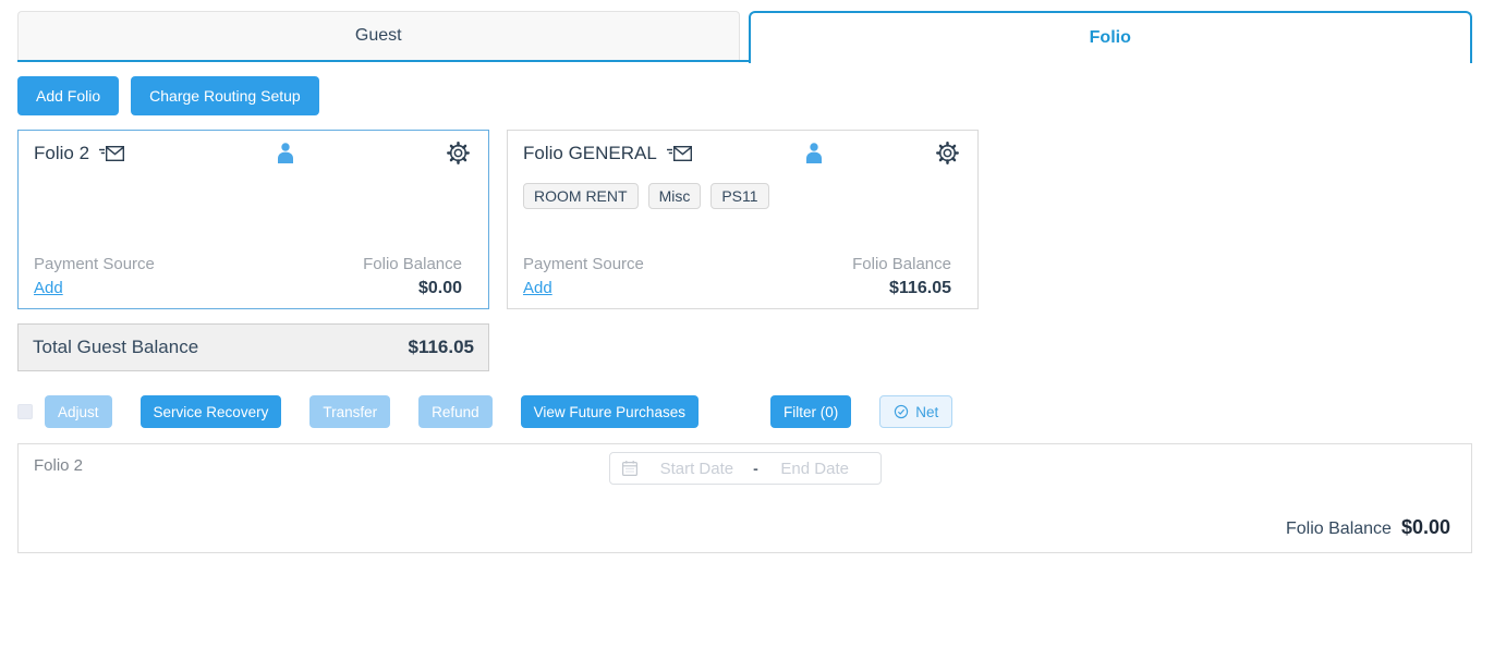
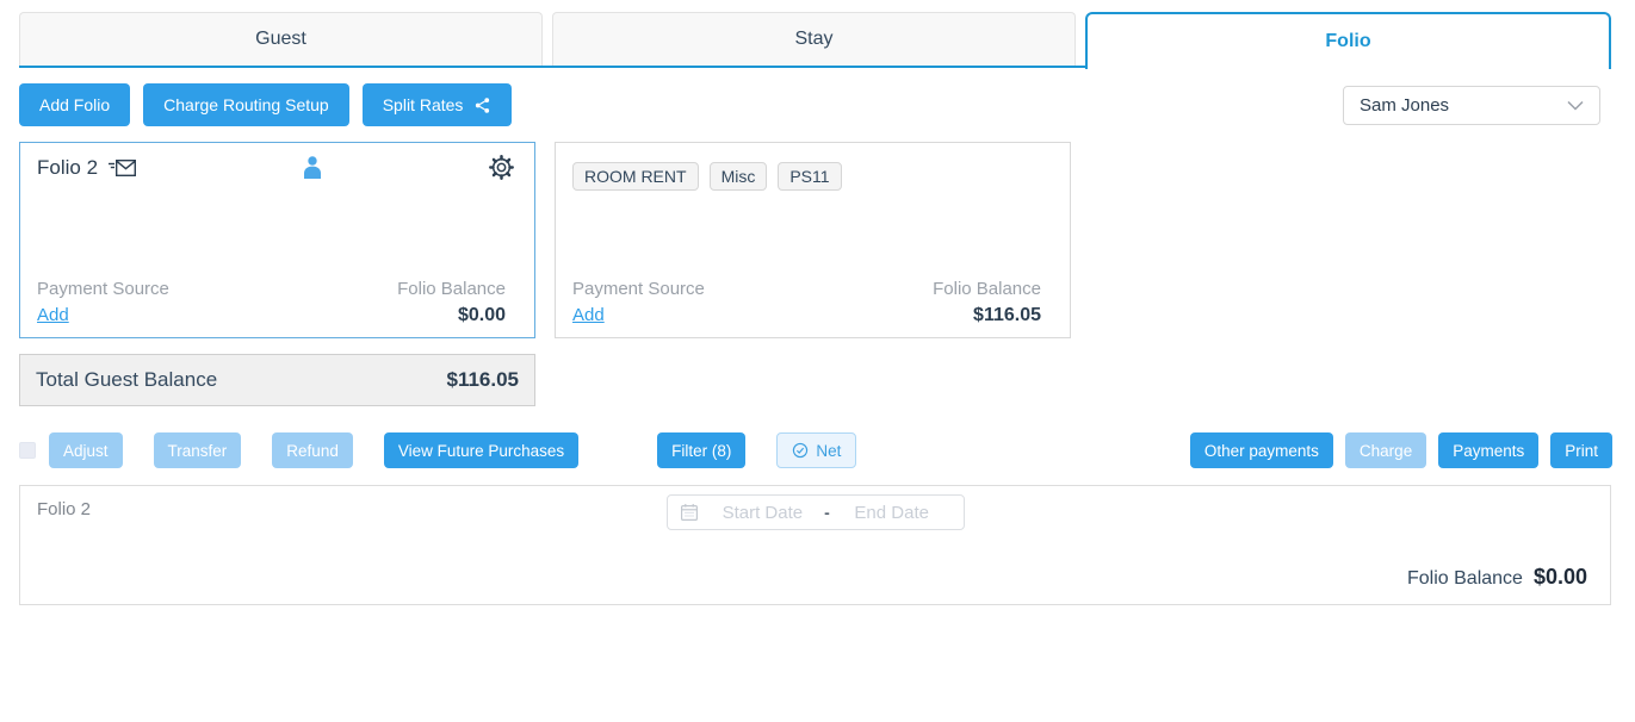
  Guest
+ Stay
  Folio
  Add Folio
  Charge Routing Setup
+ Split Rates
+ Sam Jones
  Folio 2
  Payment Source
  Add
  Folio Balance
  $0.00
- Folio GENERAL
  ROOM RENT
  Misc
  PS11
  Payment Source
  Add
  Folio Balance
  $116.05
  Total Guest Balance
  $116.05
  Adjust
- Service Recovery
  Transfer
  Refund
  View Future Purchases
- Filter (0)
+ Filter (8)
  Net
+ Other payments
+ Charge
+ Payments
+ Print
  Folio 2
  Start Date
  -
  End Date
  Folio Balance
  $0.00
